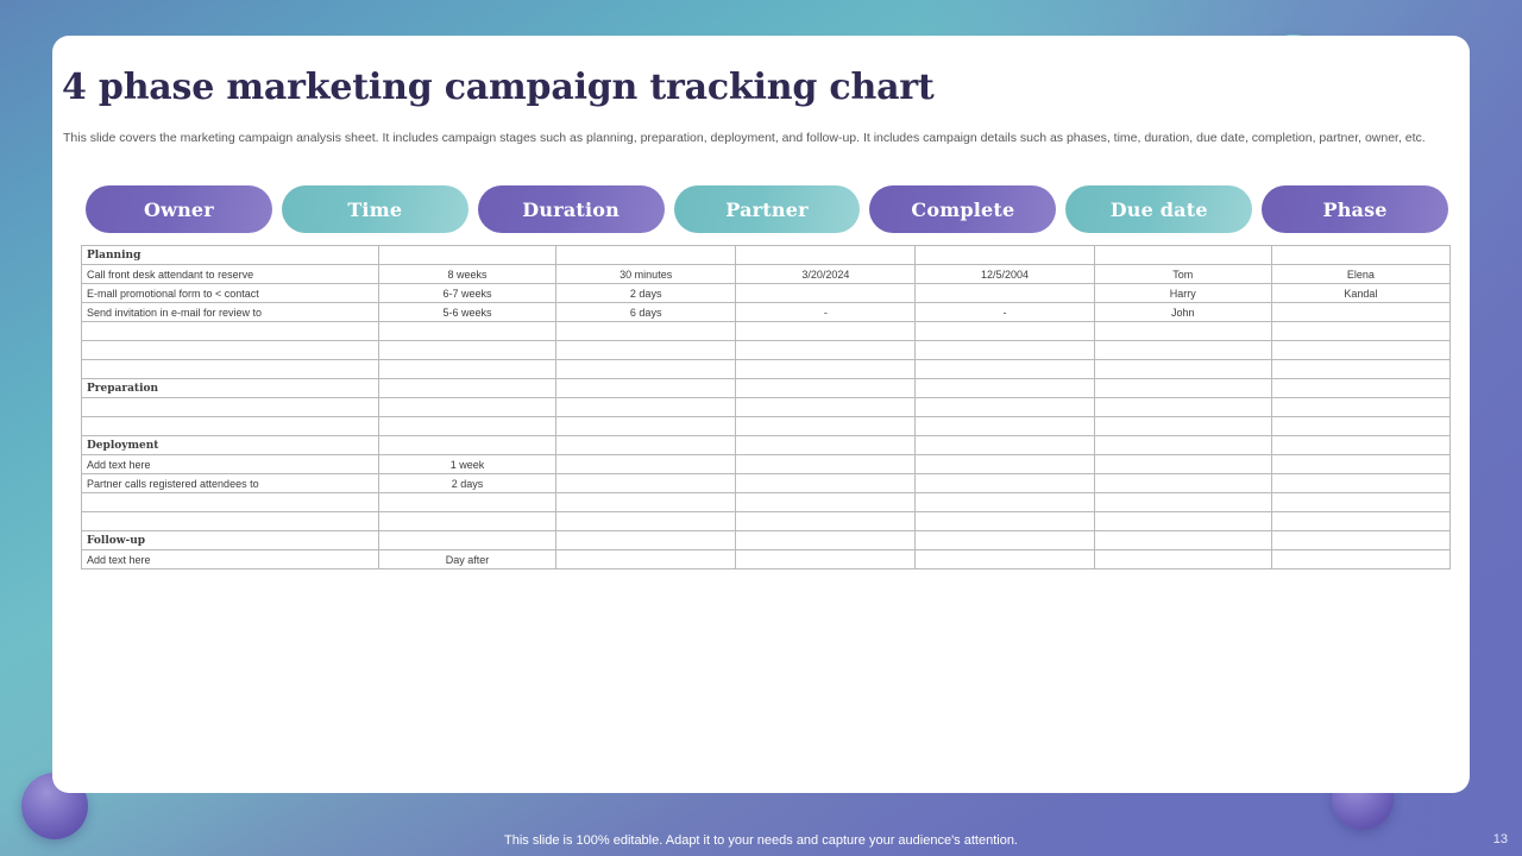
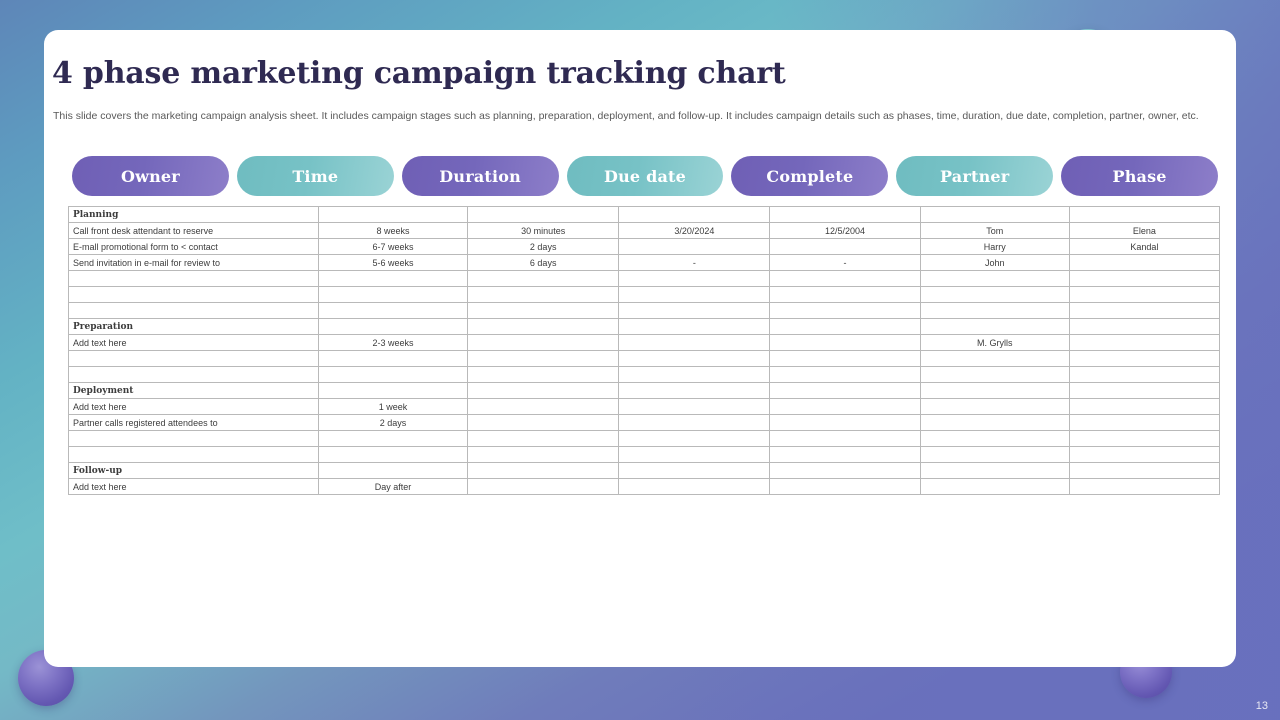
  4 phase marketing campaign tracking chart
  This slide covers the marketing campaign analysis sheet. It includes campaign stages such as planning, preparation, deployment, and follow-up. It includes campaign details such as phases, time, duration, due date, completion, partner, owner, etc.
  Owner
  Time
  Duration
- Partner
+ Due date
  Complete
- Due date
+ Partner
  Phase
  Planning
  Call front desk attendant to reserve	8 weeks	30 minutes	3/20/2024	12/5/2004	Tom	Elena
  E-mall promotional form to < contact	6-7 weeks	2 days			Harry	Kandal
  Send invitation in e-mail for review to	5-6 weeks	6 days	-	-	John
  Preparation
+ Add text here	2-3 weeks				M. Grylls
  Deployment
  Add text here	1 week
  Partner calls registered attendees to	2 days
  Follow-up
  Add text here	Day after
- This slide is 100% editable. Adapt it to your needs and capture your audience's attention.
  13
